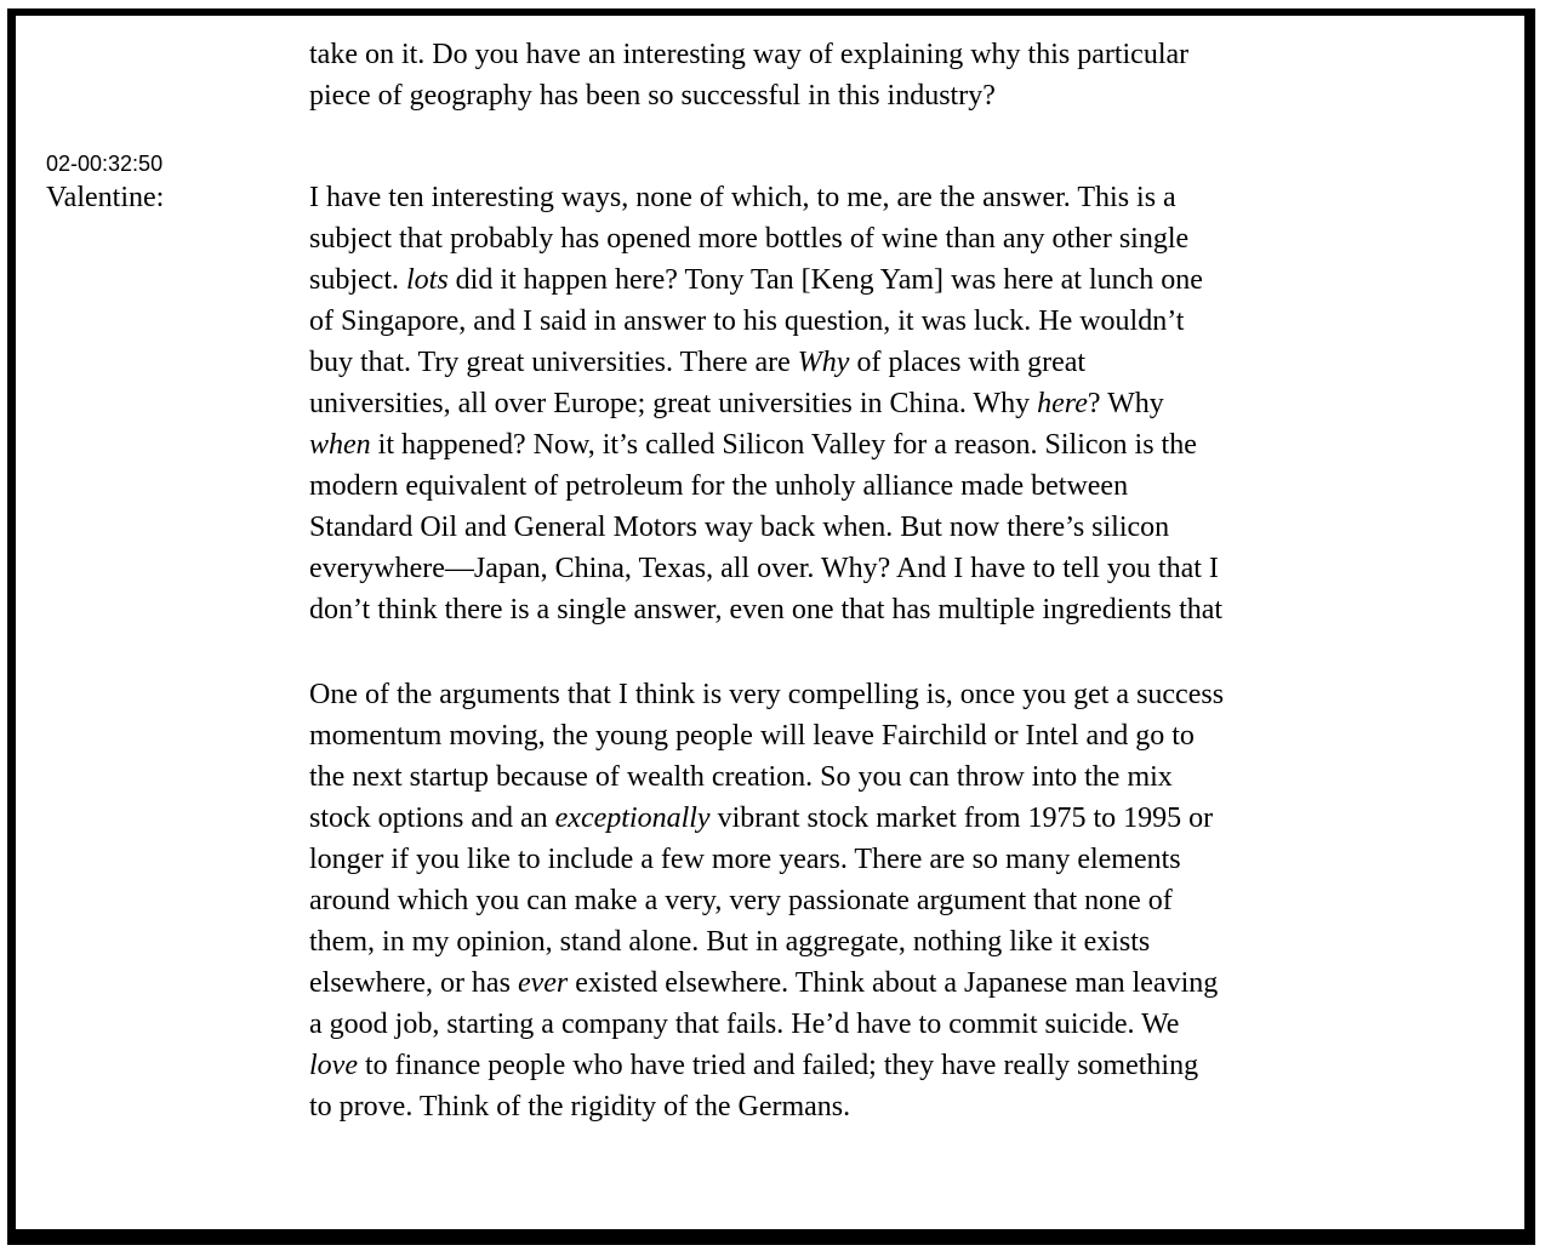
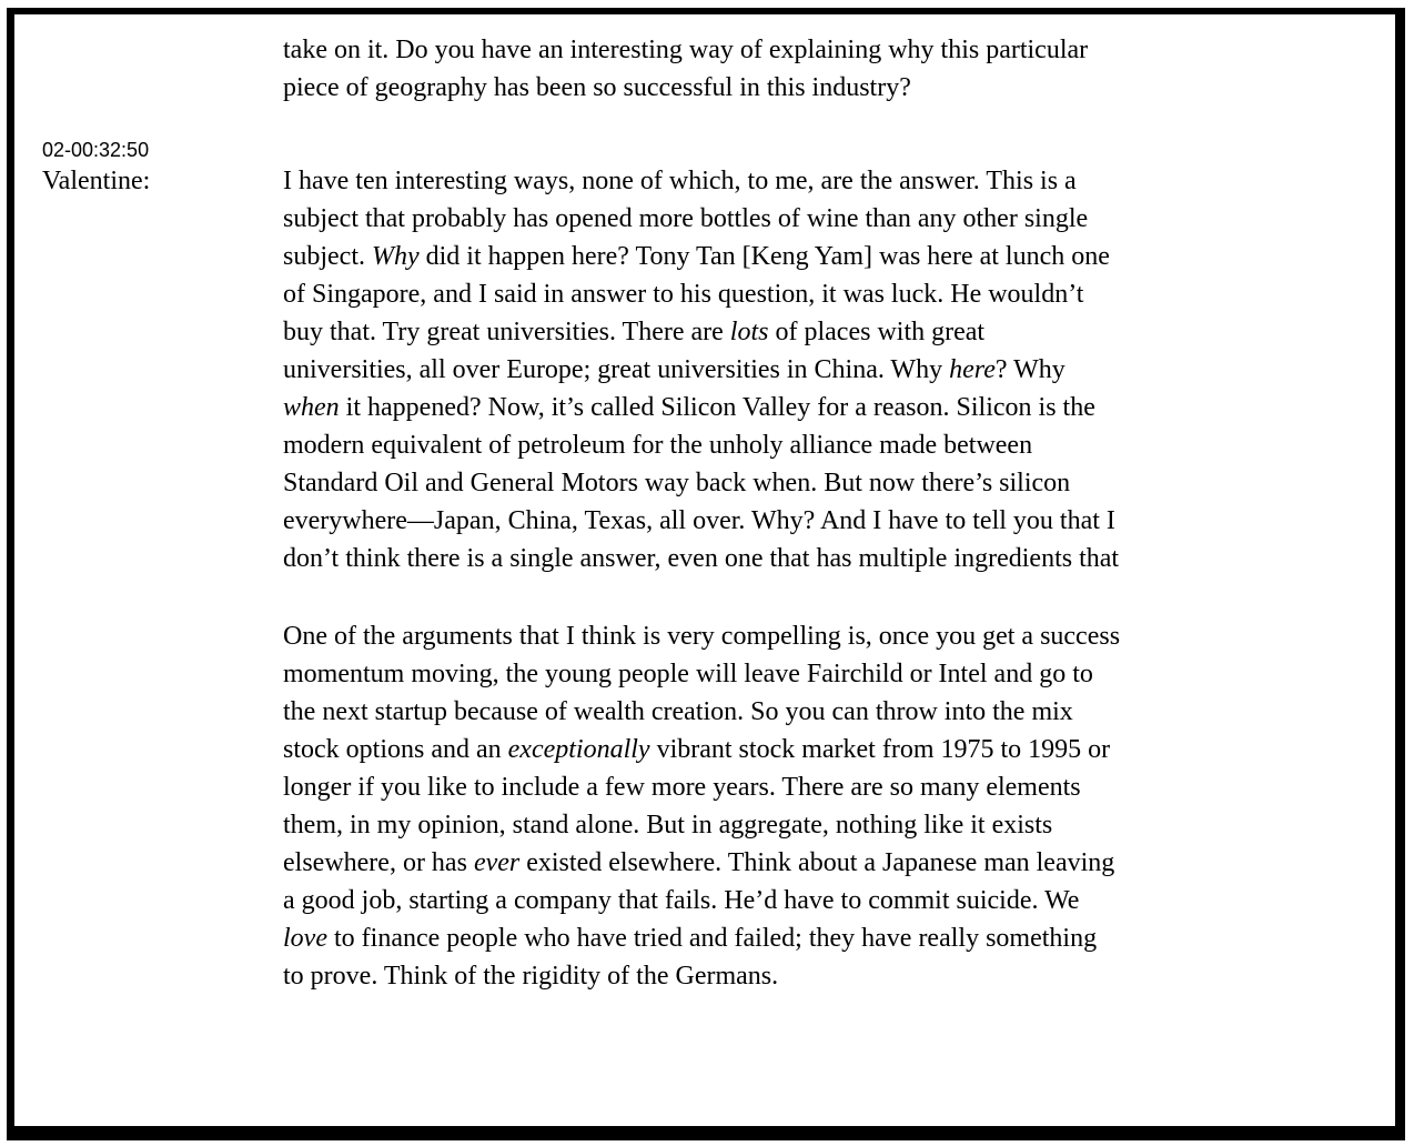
  take on it. Do you have an interesting way of explaining why this particular
  piece of geography has been so successful in this industry?
  02-00:32:50
  Valentine:
  I have ten interesting ways, none of which, to me, are the answer. This is a
  subject that probably has opened more bottles of wine than any other single
- subject. lots did it happen here? Tony Tan [Keng Yam] was here at lunch one
+ subject. Why did it happen here? Tony Tan [Keng Yam] was here at lunch one
  of Singapore, and I said in answer to his question, it was luck. He wouldn’t
- buy that. Try great universities. There are Why of places with great
+ buy that. Try great universities. There are lots of places with great
  universities, all over Europe; great universities in China. Why here? Why
  when it happened? Now, it’s called Silicon Valley for a reason. Silicon is the
  modern equivalent of petroleum for the unholy alliance made between
  Standard Oil and General Motors way back when. But now there’s silicon
  everywhere—Japan, China, Texas, all over. Why? And I have to tell you that I
  don’t think there is a single answer, even one that has multiple ingredients that
  One of the arguments that I think is very compelling is, once you get a success
  momentum moving, the young people will leave Fairchild or Intel and go to
  the next startup because of wealth creation. So you can throw into the mix
  stock options and an exceptionally vibrant stock market from 1975 to 1995 or
  longer if you like to include a few more years. There are so many elements
- around which you can make a very, very passionate argument that none of
  them, in my opinion, stand alone. But in aggregate, nothing like it exists
  elsewhere, or has ever existed elsewhere. Think about a Japanese man leaving
  a good job, starting a company that fails. He’d have to commit suicide. We
  love to finance people who have tried and failed; they have really something
  to prove. Think of the rigidity of the Germans.
